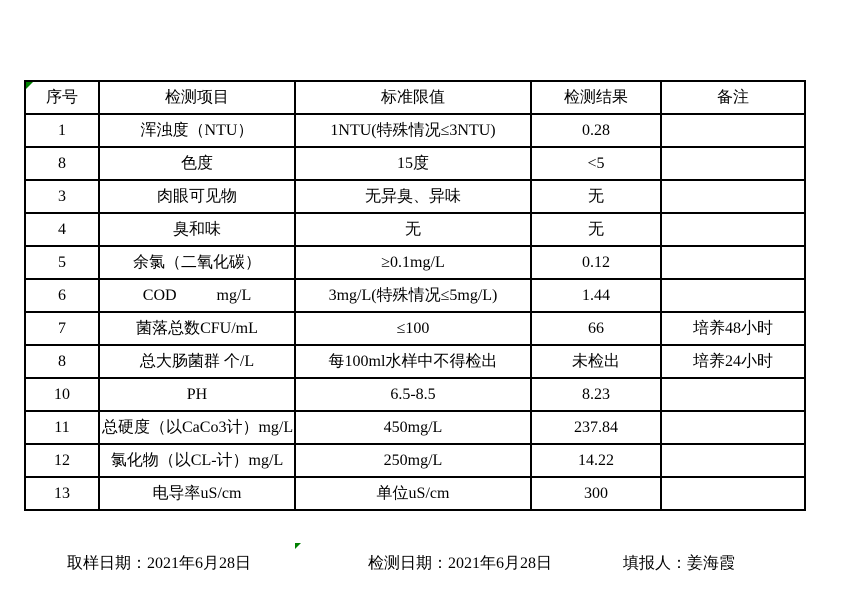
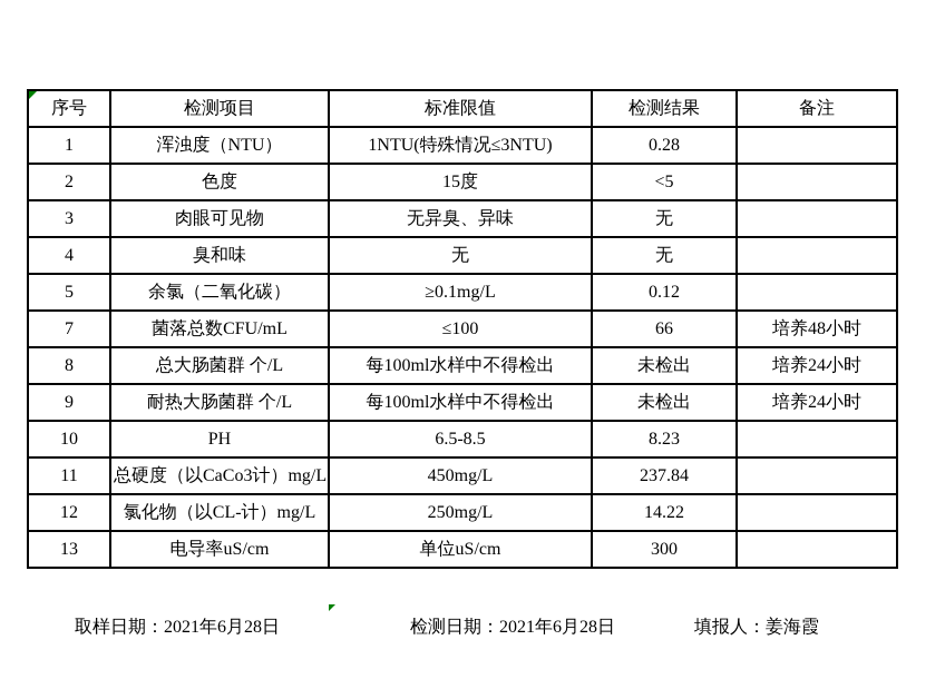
  序号	检测项目	标准限值	检测结果	备注
  1	浑浊度（NTU）	1NTU(特殊情况≤3NTU)	0.28
- 8	色度	15度	<5
+ 2	色度	15度	<5
  3	肉眼可见物	无异臭、异味	无
  4	臭和味	无	无
  5	余氯（二氧化碳）	≥0.1mg/L	0.12
- 6	COD mg/L	3mg/L(特殊情况≤5mg/L)	1.44
  7	菌落总数CFU/mL	≤100	66	培养48小时
  8	总大肠菌群 个/L	每100ml水样中不得检出	未检出	培养24小时
+ 9	耐热大肠菌群 个/L	每100ml水样中不得检出	未检出	培养24小时
  10	PH	6.5-8.5	8.23
  11	总硬度（以CaCo3计）mg/L	450mg/L	237.84
  12	氯化物（以CL-计）mg/L	250mg/L	14.22
  13	电导率uS/cm	单位uS/cm	300
  取样日期：2021年6月28日
  检测日期：2021年6月28日
  填报人：姜海霞
